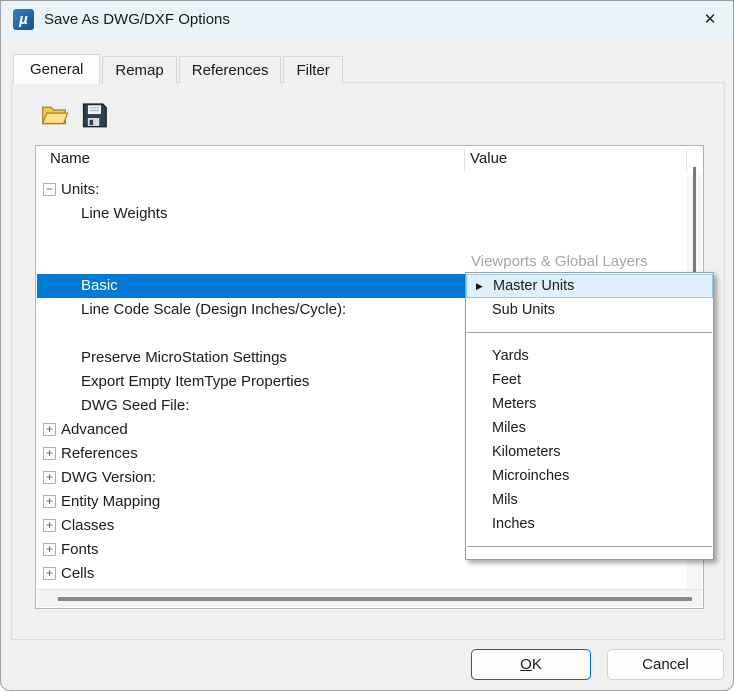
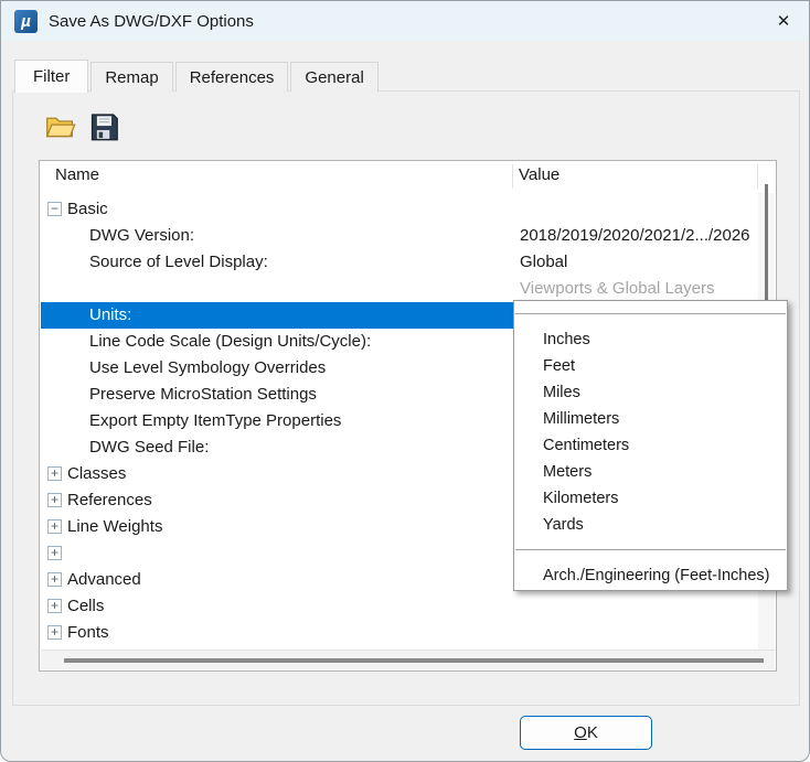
  µ
  Save As DWG/DXF Options
  ✕
- General
+ Filter
  Remap
  References
- Filter
+ General
  Name
  Value
  −
- Units:
+ Basic
- Line Weights
+ DWG Version:
+ 2018/2019/2020/2021/2.../2026
+ Source of Level Display:
+ Global
  Viewports & Global Layers
- Basic
+ Units:
- Line Code Scale (Design Inches/Cycle):
+ Line Code Scale (Design Units/Cycle):
+ Use Level Symbology Overrides
  Preserve MicroStation Settings
  Export Empty ItemType Properties
  DWG Seed File:
  +
- Advanced
+ Classes
  +
  References
  +
- DWG Version:
+ Line Weights
  +
- Entity Mapping
  +
- Classes
+ Advanced
  +
- Fonts
+ Cells
  +
- Cells
+ Fonts
- ▶
- Master Units
- Sub Units
- Yards
+ Inches
  Feet
- Meters
+ Miles
+ Millimeters
+ Centimeters
- Miles
+ Meters
  Kilometers
- Microinches
- Mils
- Inches
+ Yards
+ Arch./Engineering (Feet-Inches)
  OK
- Cancel
